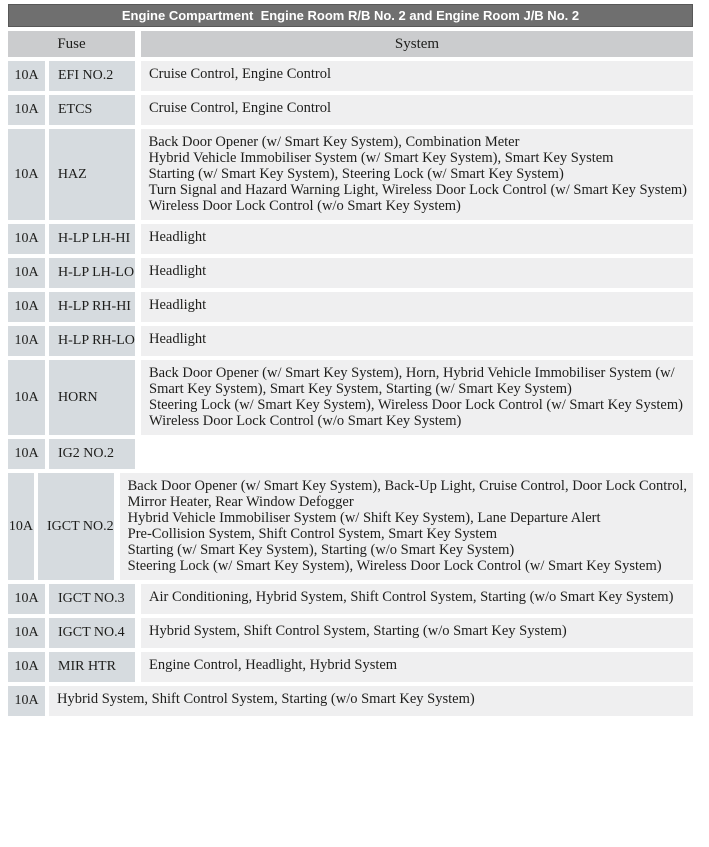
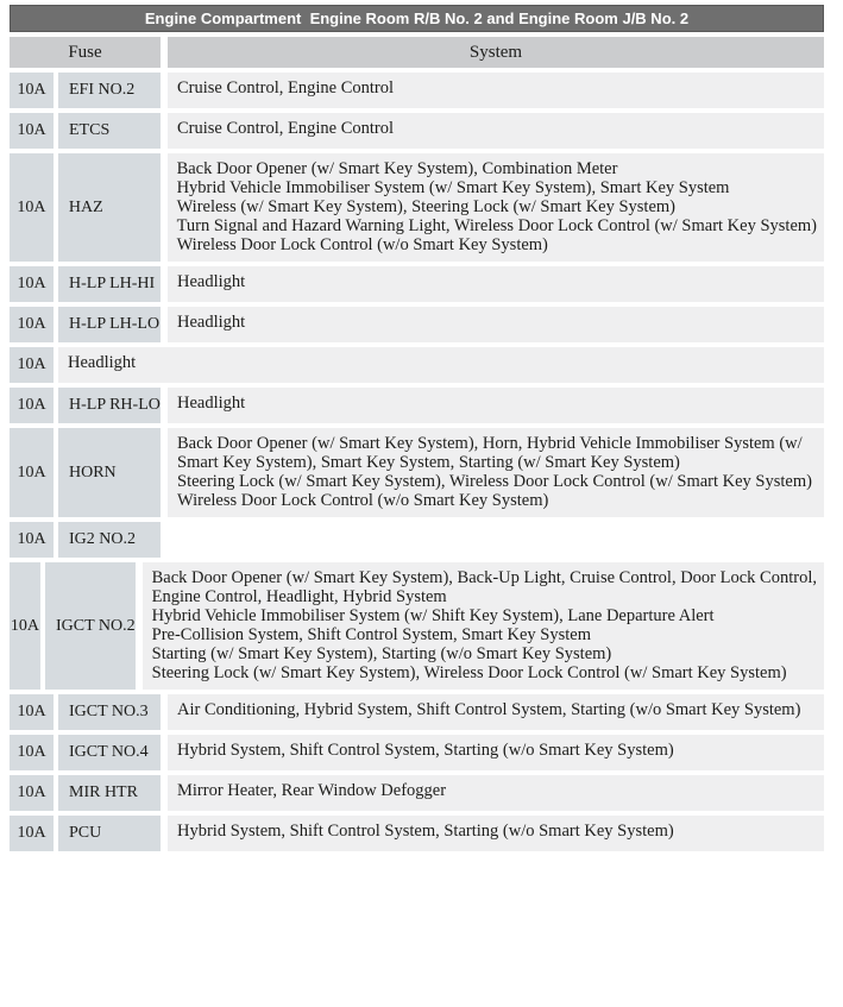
  Engine Compartment Engine Room R/B No. 2 and Engine Room J/B No. 2
  Fuse
  System
  10A
  EFI NO.2
  Cruise Control, Engine Control
  10A
  ETCS
  Cruise Control, Engine Control
  10A
  HAZ
  Back Door Opener (w/ Smart Key System), Combination Meter
  Hybrid Vehicle Immobiliser System (w/ Smart Key System), Smart Key System
- Starting (w/ Smart Key System), Steering Lock (w/ Smart Key System)
+ Wireless (w/ Smart Key System), Steering Lock (w/ Smart Key System)
  Turn Signal and Hazard Warning Light, Wireless Door Lock Control (w/ Smart Key System)
  Wireless Door Lock Control (w/o Smart Key System)
  10A
  H-LP LH-HI
  Headlight
  10A
  H-LP LH-LO
  Headlight
  10A
- H-LP RH-HI
  Headlight
  10A
  H-LP RH-LO
  Headlight
  10A
  HORN
  Back Door Opener (w/ Smart Key System), Horn, Hybrid Vehicle Immobiliser System (w/
  Smart Key System), Smart Key System, Starting (w/ Smart Key System)
  Steering Lock (w/ Smart Key System), Wireless Door Lock Control (w/ Smart Key System)
  Wireless Door Lock Control (w/o Smart Key System)
  10A
  IG2 NO.2
  10A
  IGCT NO.2
  Back Door Opener (w/ Smart Key System), Back-Up Light, Cruise Control, Door Lock Control,
- Mirror Heater, Rear Window Defogger
+ Engine Control, Headlight, Hybrid System
  Hybrid Vehicle Immobiliser System (w/ Shift Key System), Lane Departure Alert
  Pre-Collision System, Shift Control System, Smart Key System
  Starting (w/ Smart Key System), Starting (w/o Smart Key System)
  Steering Lock (w/ Smart Key System), Wireless Door Lock Control (w/ Smart Key System)
  10A
  IGCT NO.3
  Air Conditioning, Hybrid System, Shift Control System, Starting (w/o Smart Key System)
  10A
  IGCT NO.4
  Hybrid System, Shift Control System, Starting (w/o Smart Key System)
  10A
  MIR HTR
- Engine Control, Headlight, Hybrid System
+ Mirror Heater, Rear Window Defogger
  10A
+ PCU
  Hybrid System, Shift Control System, Starting (w/o Smart Key System)
